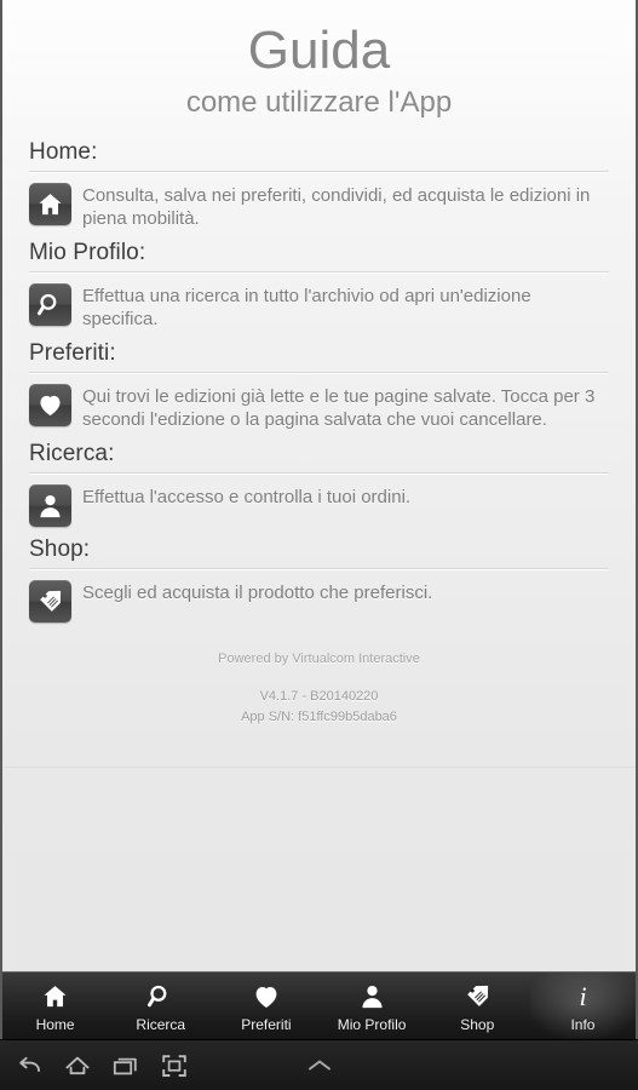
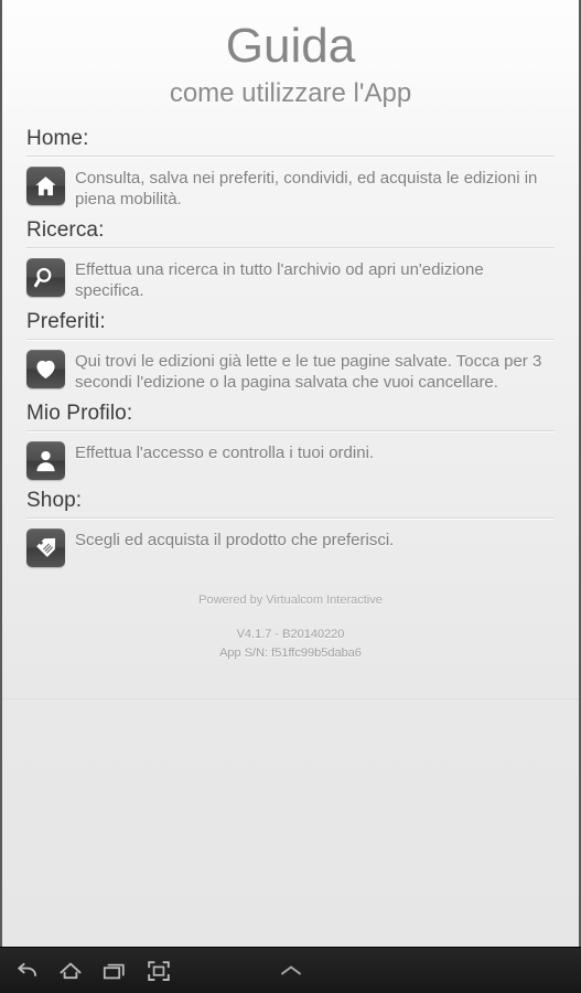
  Guida
  come utilizzare l'App
  Home:
  Consulta, salva nei preferiti, condividi, ed acquista le edizioni in piena mobilità.
- Mio Profilo:
+ Ricerca:
  Effettua una ricerca in tutto l'archivio od apri un'edizione specifica.
  Preferiti:
  Qui trovi le edizioni già lette e le tue pagine salvate. Tocca per 3 secondi l'edizione o la pagina salvata che vuoi cancellare.
- Ricerca:
+ Mio Profilo:
  Effettua l'accesso e controlla i tuoi ordini.
  Shop:
  Scegli ed acquista il prodotto che preferisci.
  Powered by Virtualcom Interactive
  V4.1.7 - B20140220
  App S/N: f51ffc99b5daba6
- Home
- Ricerca
- Preferiti
- Mio Profilo
- Shop
- i
- Info
